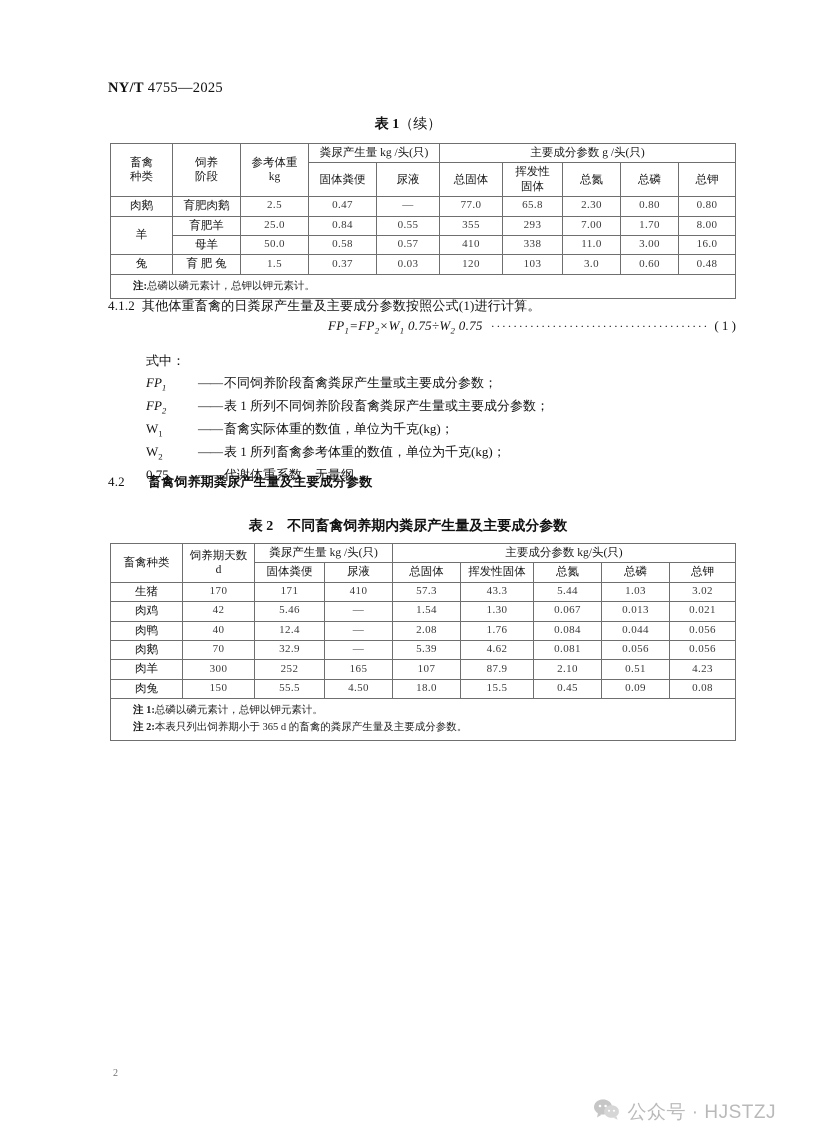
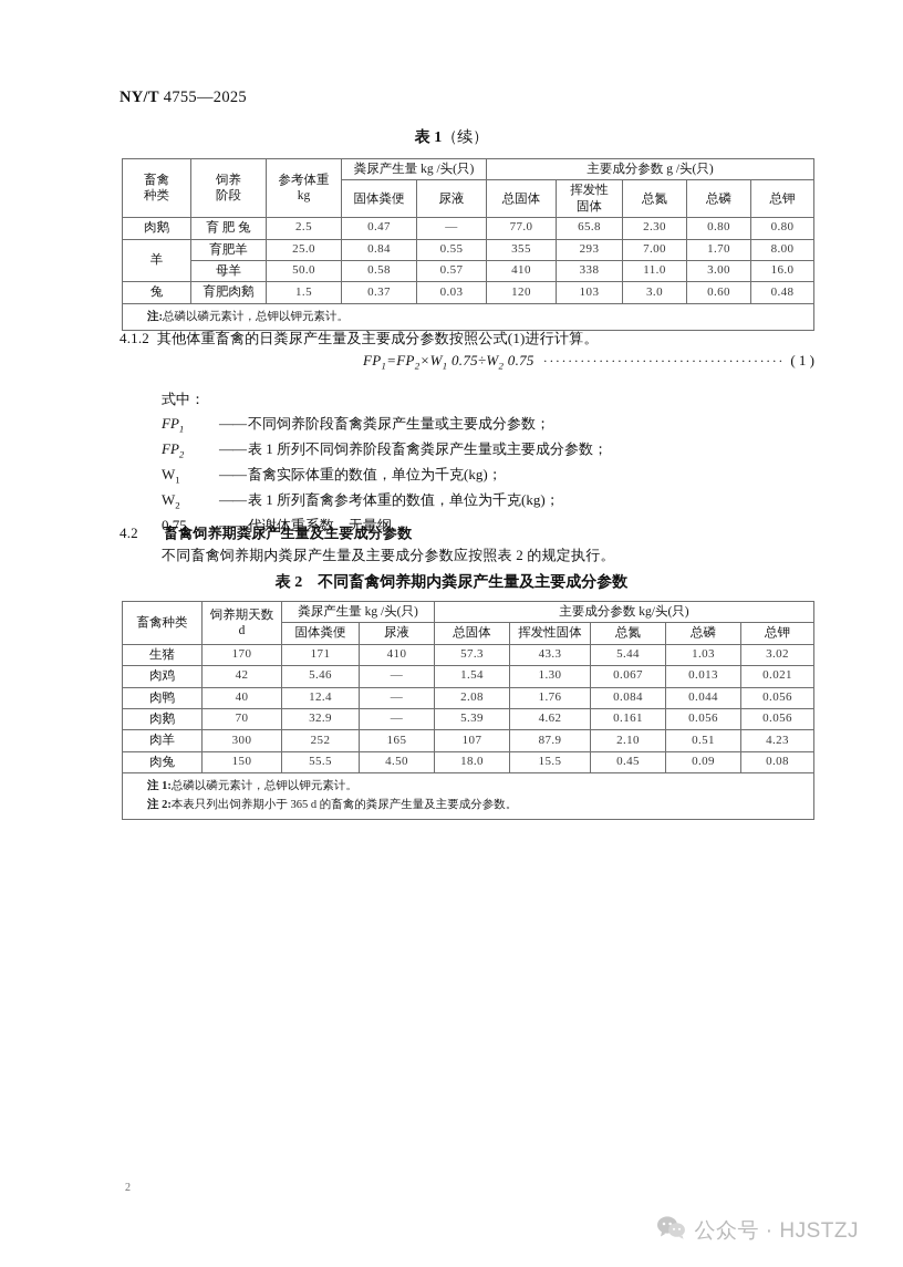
  NY/T 4755—2025
  表 1（续）
  畜禽 种类	饲养 阶段	参考体重 kg	粪尿产生量 kg /头(只)	主要成分参数 g /头(只)
  固体粪便	尿液	总固体	挥发性 固体	总氮	总磷	总钾
- 肉鹅	育肥肉鹅	2.5	0.47	—	77.0	65.8	2.30	0.80	0.80
+ 肉鹅	育 肥 兔	2.5	0.47	—	77.0	65.8	2.30	0.80	0.80
  羊	育肥羊	25.0	0.84	0.55	355	293	7.00	1.70	8.00
  母羊	50.0	0.58	0.57	410	338	11.0	3.00	16.0
- 兔	育 肥 兔	1.5	0.37	0.03	120	103	3.0	0.60	0.48
+ 兔	育肥肉鹅	1.5	0.37	0.03	120	103	3.0	0.60	0.48
  注:总磷以磷元素计，总钾以钾元素计。
  4.1.2 其他体重畜禽的日粪尿产生量及主要成分参数按照公式(1)进行计算。
  FP1=FP2×W1 0.75÷W2 0.75
  ( 1 )
  式中：
  FP1
  ——
  不同饲养阶段畜禽粪尿产生量或主要成分参数；
  FP2
  ——
  表 1 所列不同饲养阶段畜禽粪尿产生量或主要成分参数；
  W1
  ——
  畜禽实际体重的数值，单位为千克(kg)；
  W2
  ——
  表 1 所列畜禽参考体重的数值，单位为千克(kg)；
  0.75
  ——
  代谢体重系数，无量纲。
  4.2 畜禽饲养期粪尿产生量及主要成分参数
+ 不同畜禽饲养期内粪尿产生量及主要成分参数应按照表 2 的规定执行。
  表 2 不同畜禽饲养期内粪尿产生量及主要成分参数
  畜禽种类	饲养期天数 d	粪尿产生量 kg /头(只)	主要成分参数 kg/头(只)
  固体粪便	尿液	总固体	挥发性固体	总氮	总磷	总钾
  生猪	170	171	410	57.3	43.3	5.44	1.03	3.02
  肉鸡	42	5.46	—	1.54	1.30	0.067	0.013	0.021
  肉鸭	40	12.4	—	2.08	1.76	0.084	0.044	0.056
- 肉鹅	70	32.9	—	5.39	4.62	0.081	0.056	0.056
+ 肉鹅	70	32.9	—	5.39	4.62	0.161	0.056	0.056
  肉羊	300	252	165	107	87.9	2.10	0.51	4.23
  肉兔	150	55.5	4.50	18.0	15.5	0.45	0.09	0.08
  注 1:总磷以磷元素计，总钾以钾元素计。 注 2:本表只列出饲养期小于 365 d 的畜禽的粪尿产生量及主要成分参数。
  2
  公众号 · HJSTZJ
